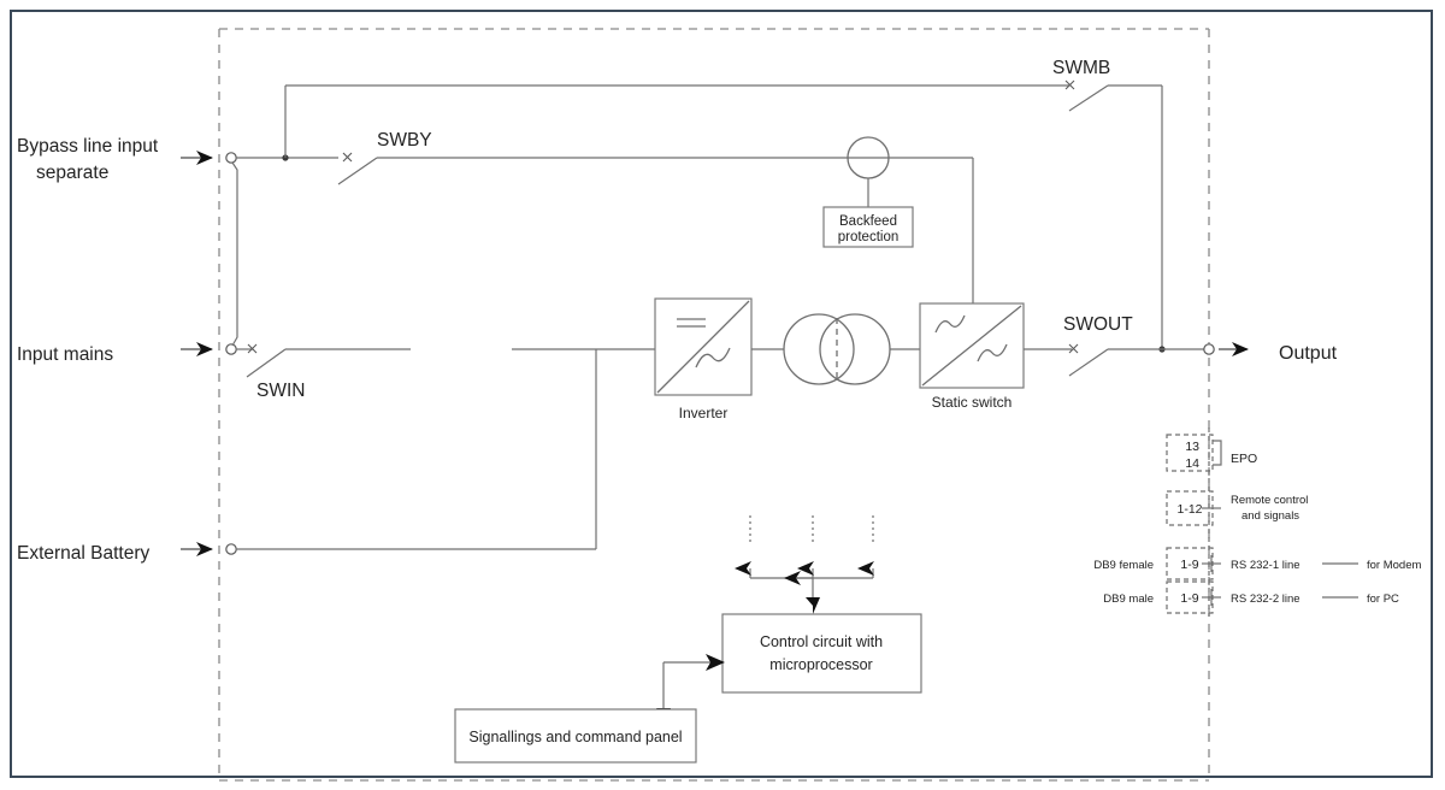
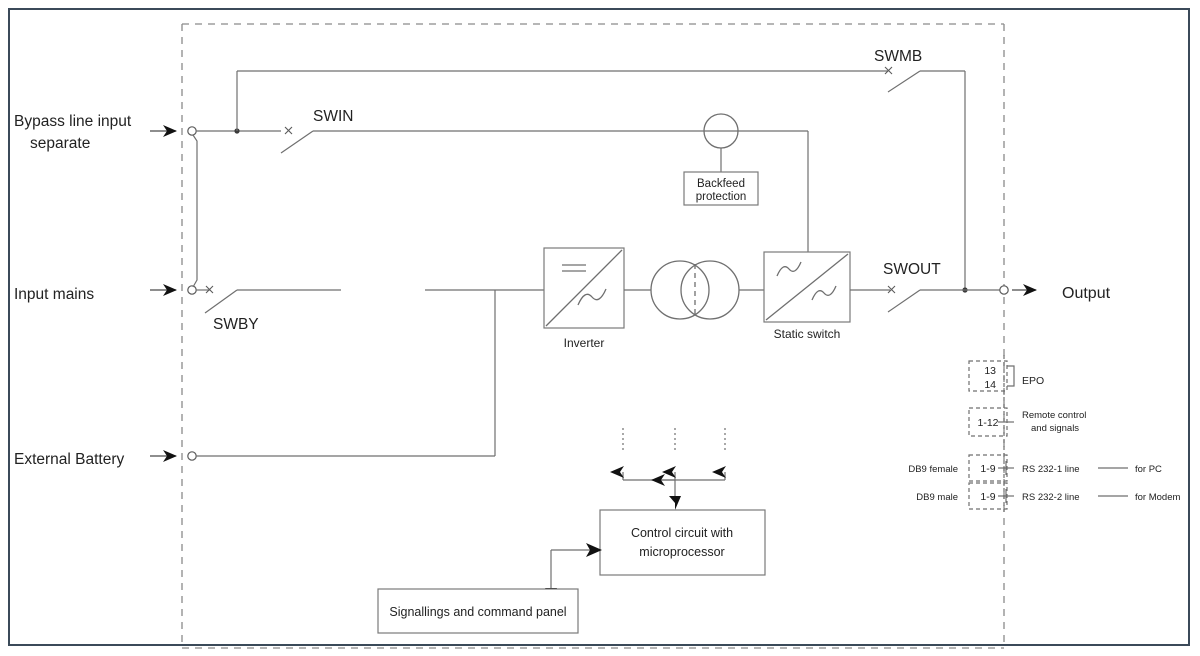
  Backfeed
  protection
  Inverter
  Static switch
  Control circuit with
  microprocessor
  Signallings and command panel
  13
  14
  EPO
  1-12
  Remote control
  and signals
  1-9
  DB9 female
  RS 232-1 line
- for Modem
+ for PC
  1-9
  DB9 male
  RS 232-2 line
- for PC
+ for Modem
  Bypass line input
  separate
  Input mains
  External Battery
  Output
- SWBY
+ SWIN
  SWMB
- SWIN
+ SWBY
  SWOUT
